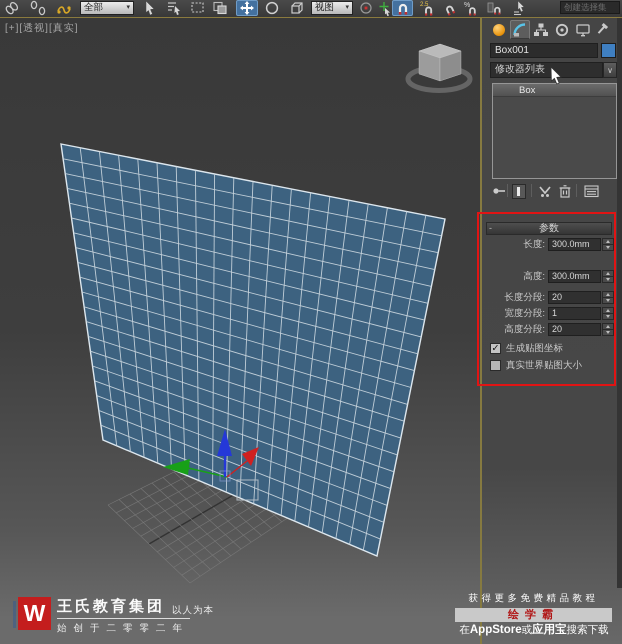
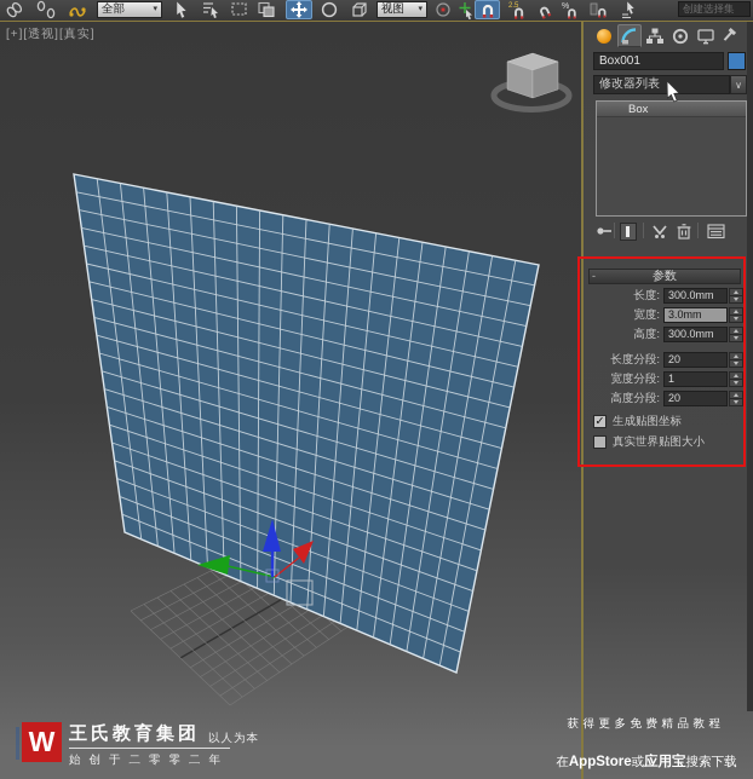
  全部
  视图
  创建选择集
  [+][透视][真实]
  Box001
  修改器列表
  ∨
  Box
  -
  参数
  长度:
  300.0mm
+ 宽度:
+ 3.0mm
  高度:
  300.0mm
  长度分段:
  20
  宽度分段:
  1
  高度分段:
  20
  ✓
  生成贴图坐标
  真实世界贴图大小
  W
  王氏教育集团
  以人为本
  始创于二零零二年
  获得更多免费精品教程
- 绘学霸
  在AppStore或应用宝搜索下载
